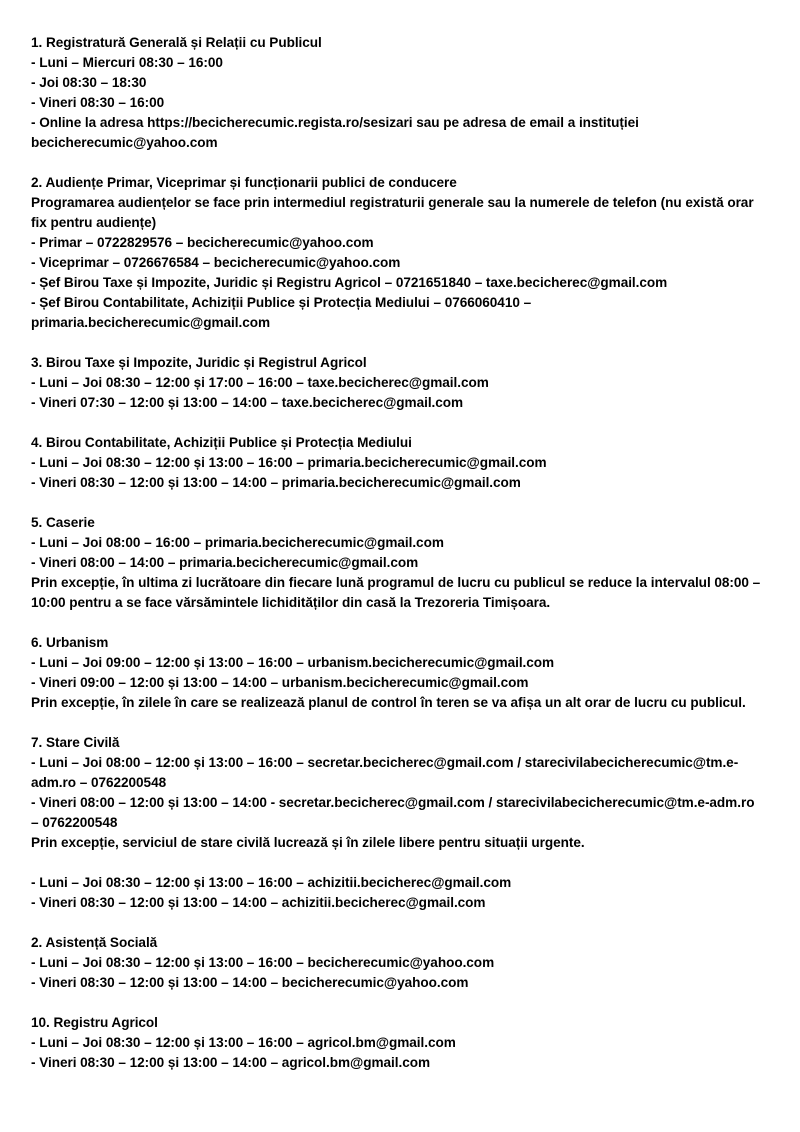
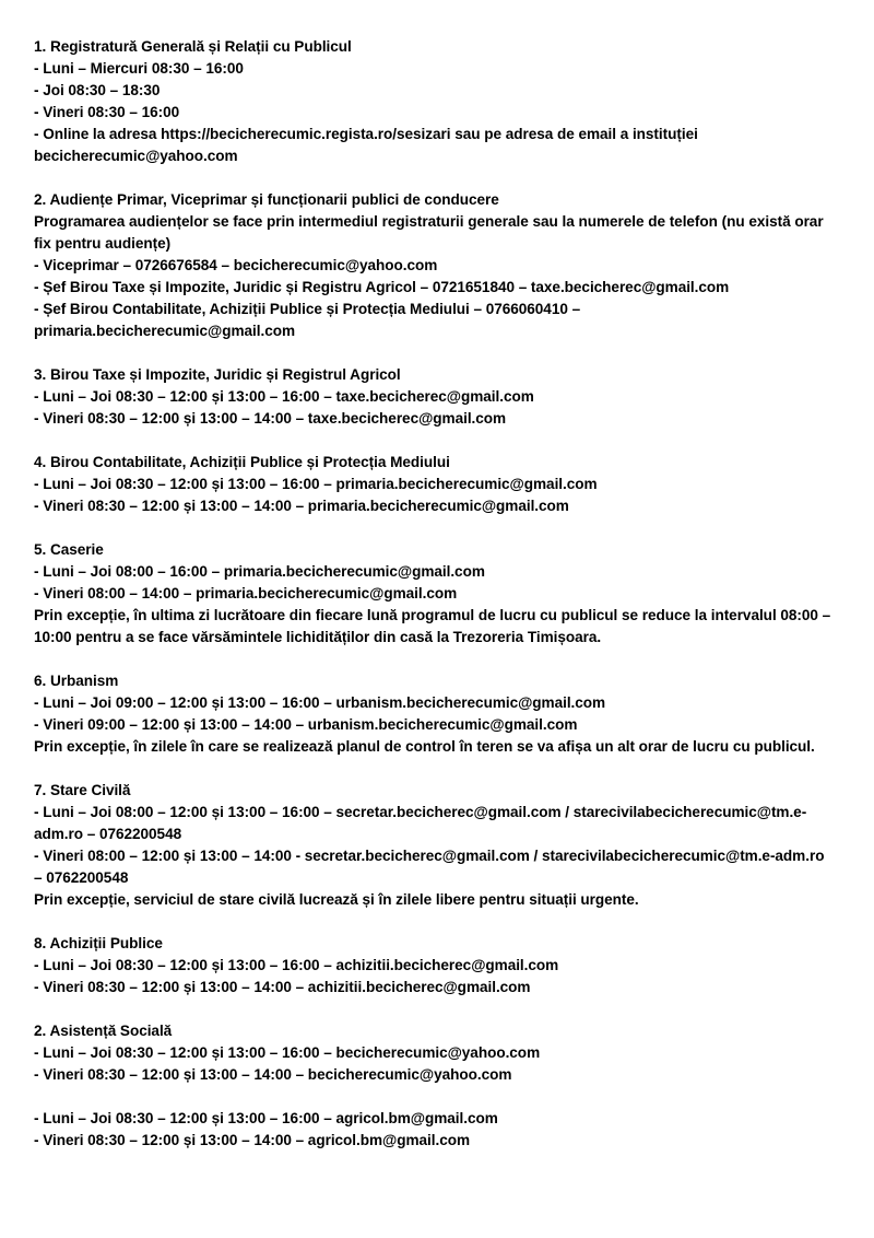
  1. Registratură Generală și Relații cu Publicul
  - Luni – Miercuri 08:30 – 16:00
  - Joi 08:30 – 18:30
  - Vineri 08:30 – 16:00
  - Online la adresa https://becicherecumic.regista.ro/sesizari sau pe adresa de email a instituției becicherecumic@yahoo.com
  2. Audiențe Primar, Viceprimar și funcționarii publici de conducere
  Programarea audiențelor se face prin intermediul registraturii generale sau la numerele de telefon (nu există orar fix pentru audiențe)
- - Primar – 0722829576 – becicherecumic@yahoo.com
  - Viceprimar – 0726676584 – becicherecumic@yahoo.com
  - Șef Birou Taxe și Impozite, Juridic și Registru Agricol – 0721651840 – taxe.becicherec@gmail.com
  - Șef Birou Contabilitate, Achiziții Publice și Protecția Mediului – 0766060410 – primaria.becicherecumic@gmail.com
  3. Birou Taxe și Impozite, Juridic și Registrul Agricol
- - Luni – Joi 08:30 – 12:00 și 17:00 – 16:00 – taxe.becicherec@gmail.com
+ - Luni – Joi 08:30 – 12:00 și 13:00 – 16:00 – taxe.becicherec@gmail.com
- - Vineri 07:30 – 12:00 și 13:00 – 14:00 – taxe.becicherec@gmail.com
+ - Vineri 08:30 – 12:00 și 13:00 – 14:00 – taxe.becicherec@gmail.com
  4. Birou Contabilitate, Achiziții Publice și Protecția Mediului
  - Luni – Joi 08:30 – 12:00 și 13:00 – 16:00 – primaria.becicherecumic@gmail.com
  - Vineri 08:30 – 12:00 și 13:00 – 14:00 – primaria.becicherecumic@gmail.com
  5. Caserie
  - Luni – Joi 08:00 – 16:00 – primaria.becicherecumic@gmail.com
  - Vineri 08:00 – 14:00 – primaria.becicherecumic@gmail.com
  Prin excepție, în ultima zi lucrătoare din fiecare lună programul de lucru cu publicul se reduce la intervalul 08:00 – 10:00 pentru a se face vărsămintele lichidităților din casă la Trezoreria Timișoara.
  6. Urbanism
  - Luni – Joi 09:00 – 12:00 și 13:00 – 16:00 – urbanism.becicherecumic@gmail.com
  - Vineri 09:00 – 12:00 și 13:00 – 14:00 – urbanism.becicherecumic@gmail.com
  Prin excepție, în zilele în care se realizează planul de control în teren se va afișa un alt orar de lucru cu publicul.
  7. Stare Civilă
  - Luni – Joi 08:00 – 12:00 și 13:00 – 16:00 – secretar.becicherec@gmail.com / starecivilabecicherecumic@tm.e-adm.ro – 0762200548
  - Vineri 08:00 – 12:00 și 13:00 – 14:00 - secretar.becicherec@gmail.com / starecivilabecicherecumic@tm.e-adm.ro – 0762200548
  Prin excepție, serviciul de stare civilă lucrează și în zilele libere pentru situații urgente.
+ 8. Achiziții Publice
  - Luni – Joi 08:30 – 12:00 și 13:00 – 16:00 – achizitii.becicherec@gmail.com
  - Vineri 08:30 – 12:00 și 13:00 – 14:00 – achizitii.becicherec@gmail.com
  2. Asistență Socială
  - Luni – Joi 08:30 – 12:00 și 13:00 – 16:00 – becicherecumic@yahoo.com
  - Vineri 08:30 – 12:00 și 13:00 – 14:00 – becicherecumic@yahoo.com
- 10. Registru Agricol
  - Luni – Joi 08:30 – 12:00 și 13:00 – 16:00 – agricol.bm@gmail.com
  - Vineri 08:30 – 12:00 și 13:00 – 14:00 – agricol.bm@gmail.com
